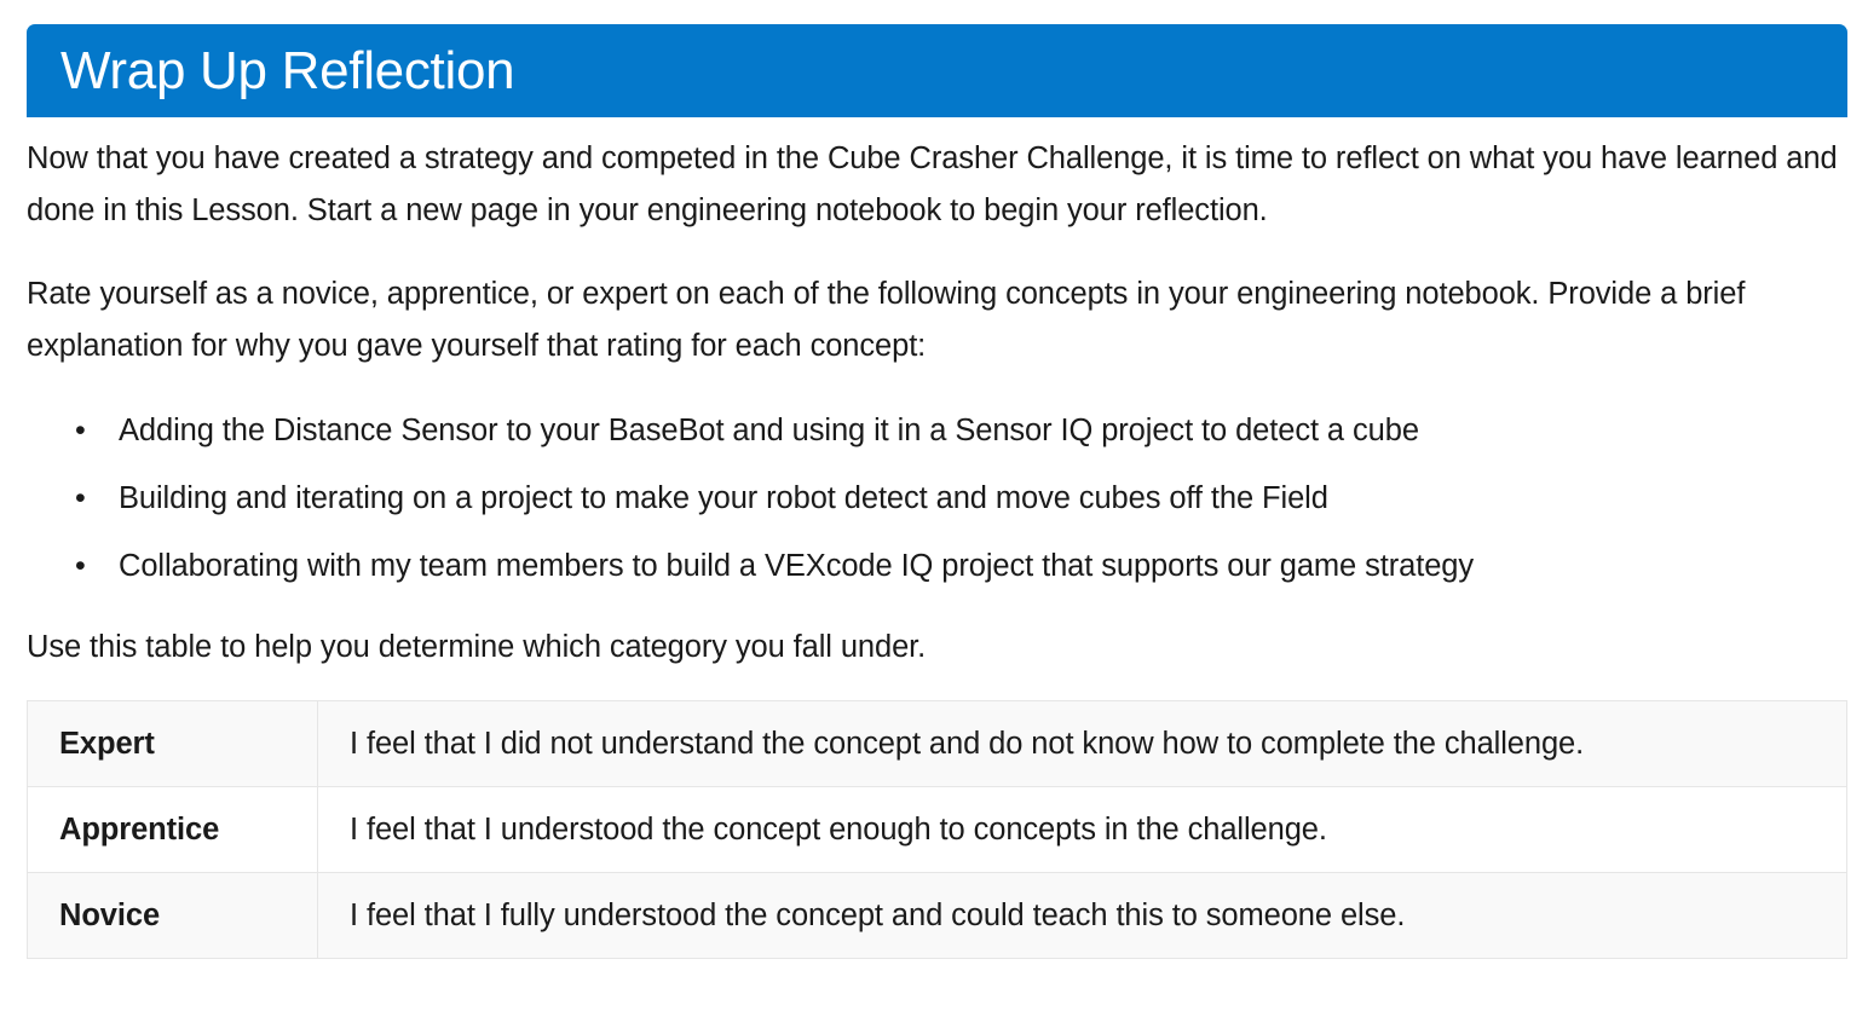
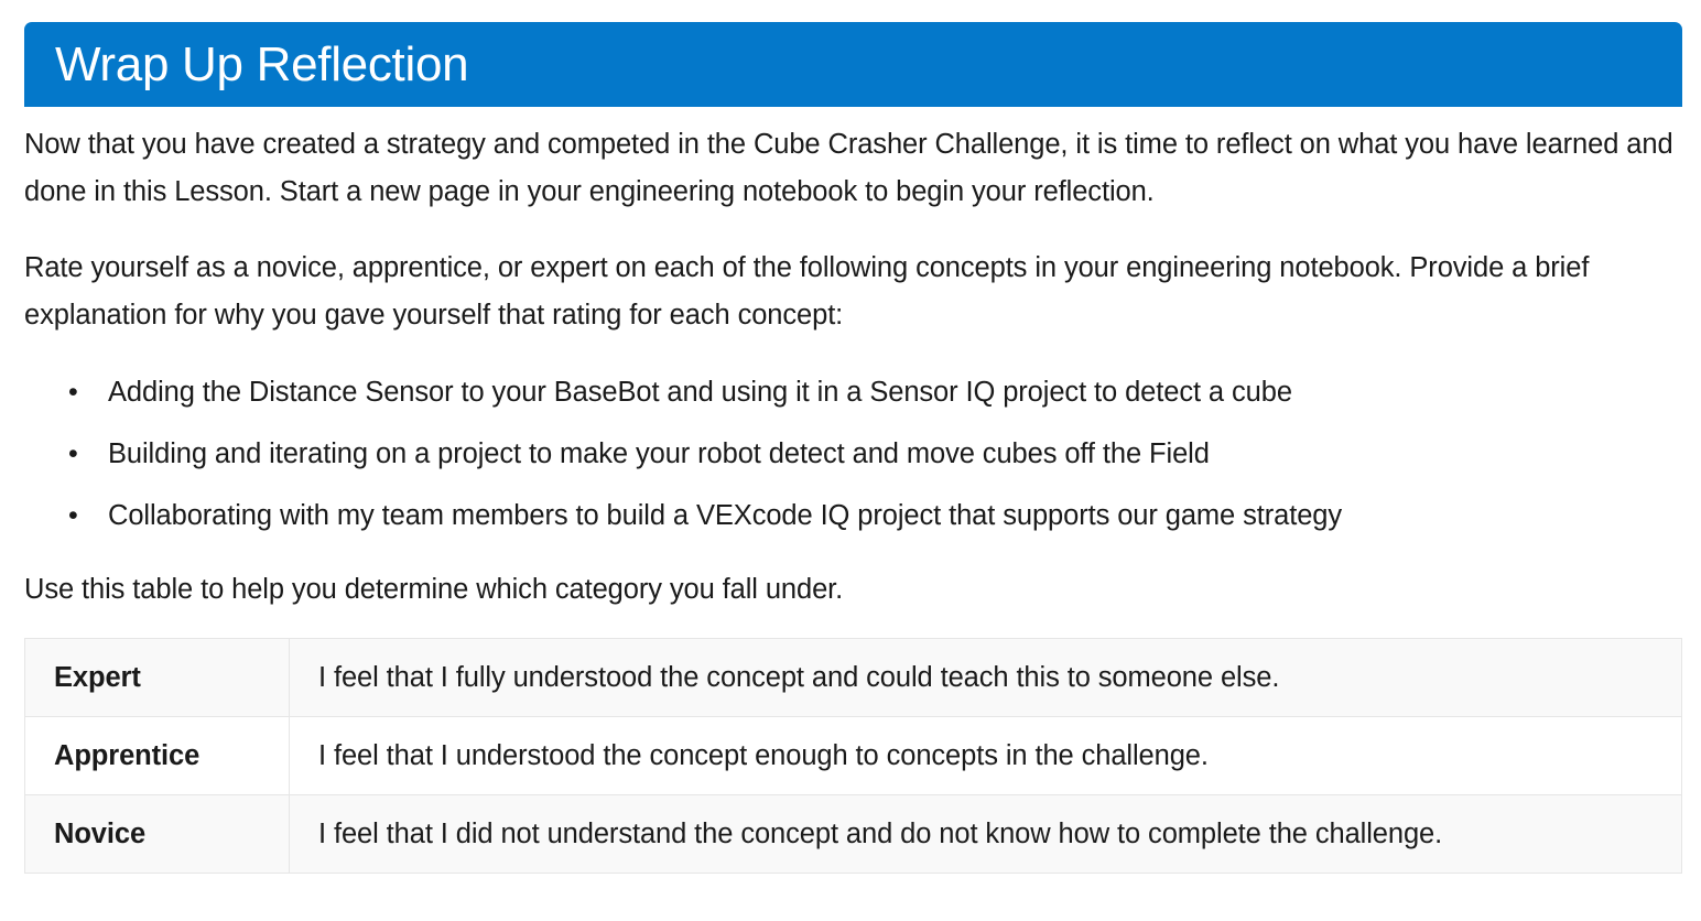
  Wrap Up Reflection
  Now that you have created a strategy and competed in the Cube Crasher Challenge, it is time to reflect on what you have learned and done in this Lesson. Start a new page in your engineering notebook to begin your reflection.
  Rate yourself as a novice, apprentice, or expert on each of the following concepts in your engineering notebook. Provide a brief explanation for why you gave yourself that rating for each concept:
  •
  Adding the Distance Sensor to your BaseBot and using it in a Sensor IQ project to detect a cube
  •
  Building and iterating on a project to make your robot detect and move cubes off the Field
  •
  Collaborating with my team members to build a VEXcode IQ project that supports our game strategy
  Use this table to help you determine which category you fall under.
- Expert	I feel that I did not understand the concept and do not know how to complete the challenge.
+ Expert	I feel that I fully understood the concept and could teach this to someone else.
  Apprentice	I feel that I understood the concept enough to concepts in the challenge.
- Novice	I feel that I fully understood the concept and could teach this to someone else.
+ Novice	I feel that I did not understand the concept and do not know how to complete the challenge.
